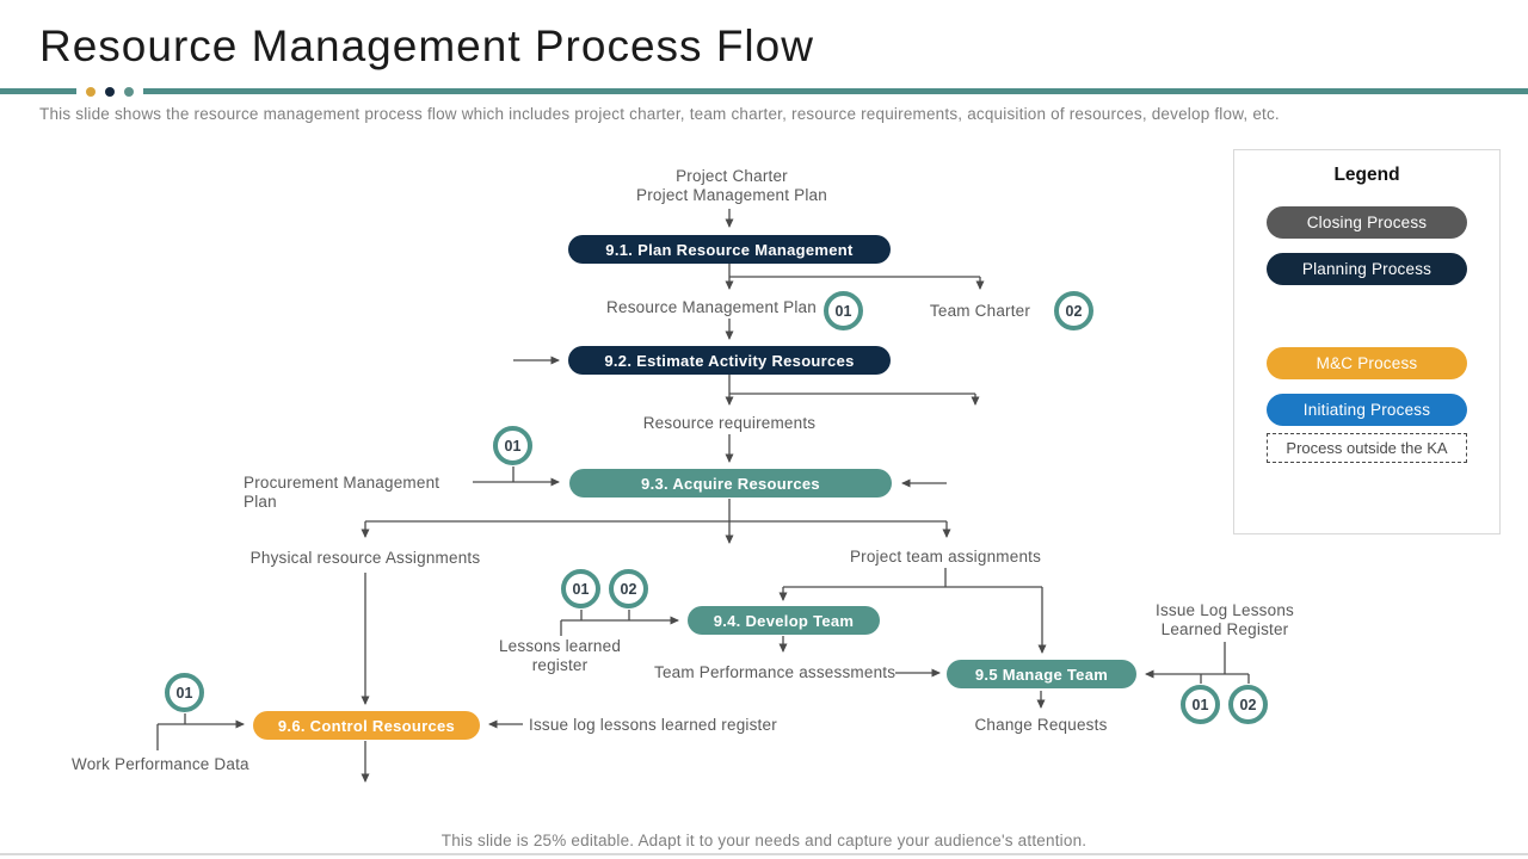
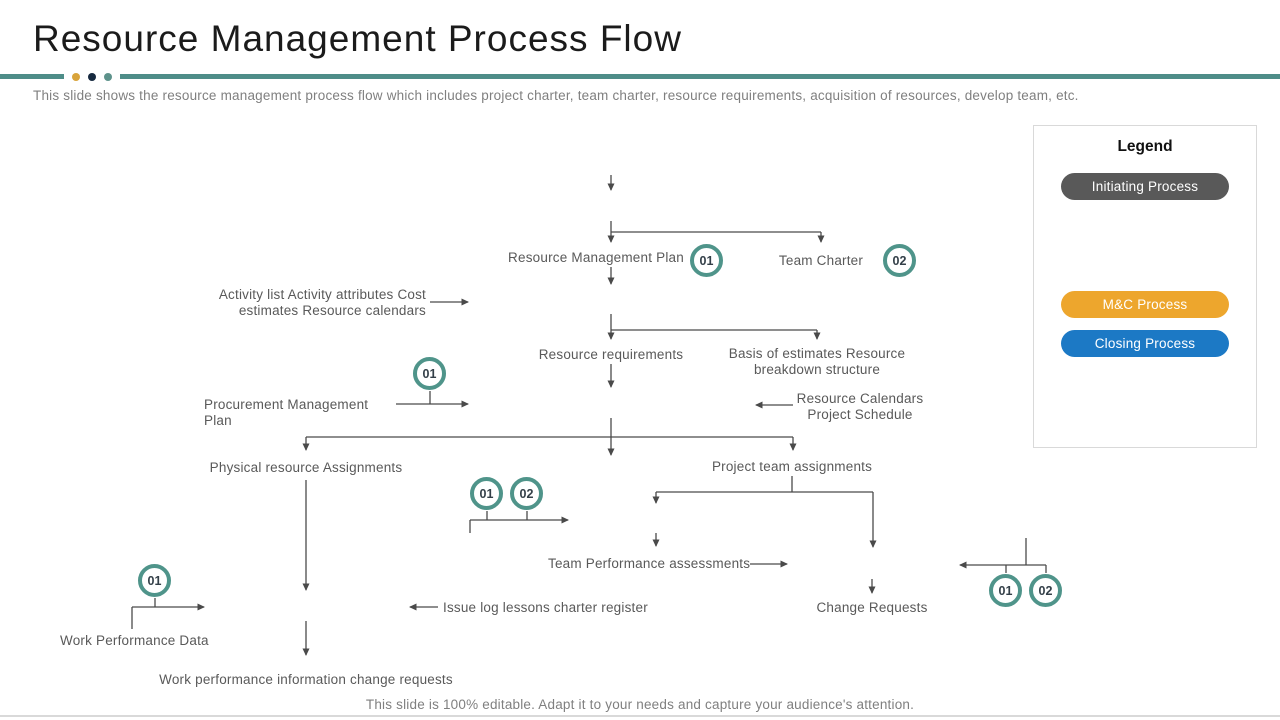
  Resource Management Process Flow
- This slide shows the resource management process flow which includes project charter, team charter, resource requirements, acquisition of resources, develop flow, etc.
+ This slide shows the resource management process flow which includes project charter, team charter, resource requirements, acquisition of resources, develop team, etc.
- 9.1. Plan Resource Management
- 9.2. Estimate Activity Resources
- 9.3. Acquire Resources
- 9.4. Develop Team
- 9.5 Manage Team
- 9.6. Control Resources
- Project Charter
- Project Management Plan
  Resource Management Plan
  Team Charter
+ Activity list Activity attributes Cost
+ estimates Resource calendars
  Resource requirements
+ Basis of estimates Resource
+ breakdown structure
  Procurement Management Plan
+ Resource Calendars
+ Project Schedule
  Physical resource Assignments
  Project team assignments
- Lessons learned
- register
  Team Performance assessments
- Issue Log Lessons
- Learned Register
  Change Requests
- Issue log lessons learned register
+ Issue log lessons charter register
  Work Performance Data
+ Work performance information change requests
  01
  02
  01
  01
  02
  01
  01
  02
  Legend
- Closing Process
+ Initiating Process
- Planning Process
  M&C Process
- Initiating Process
+ Closing Process
- Process outside the KA
- This slide is 25% editable. Adapt it to your needs and capture your audience's attention.
+ This slide is 100% editable. Adapt it to your needs and capture your audience's attention.
